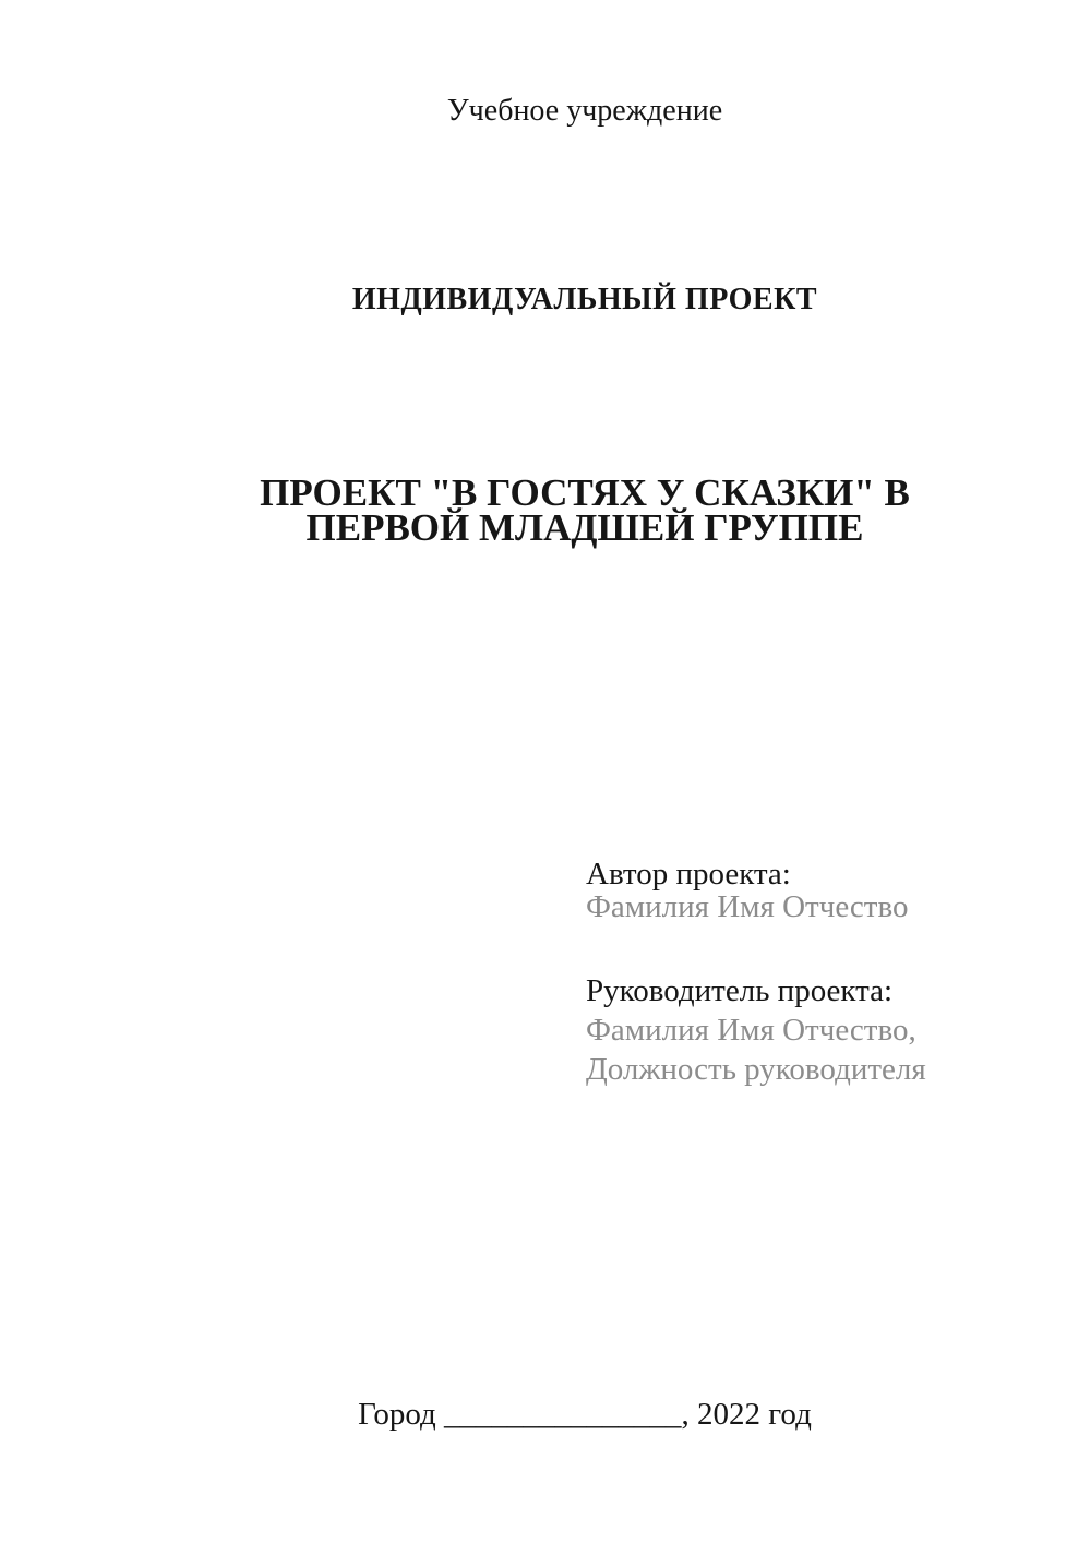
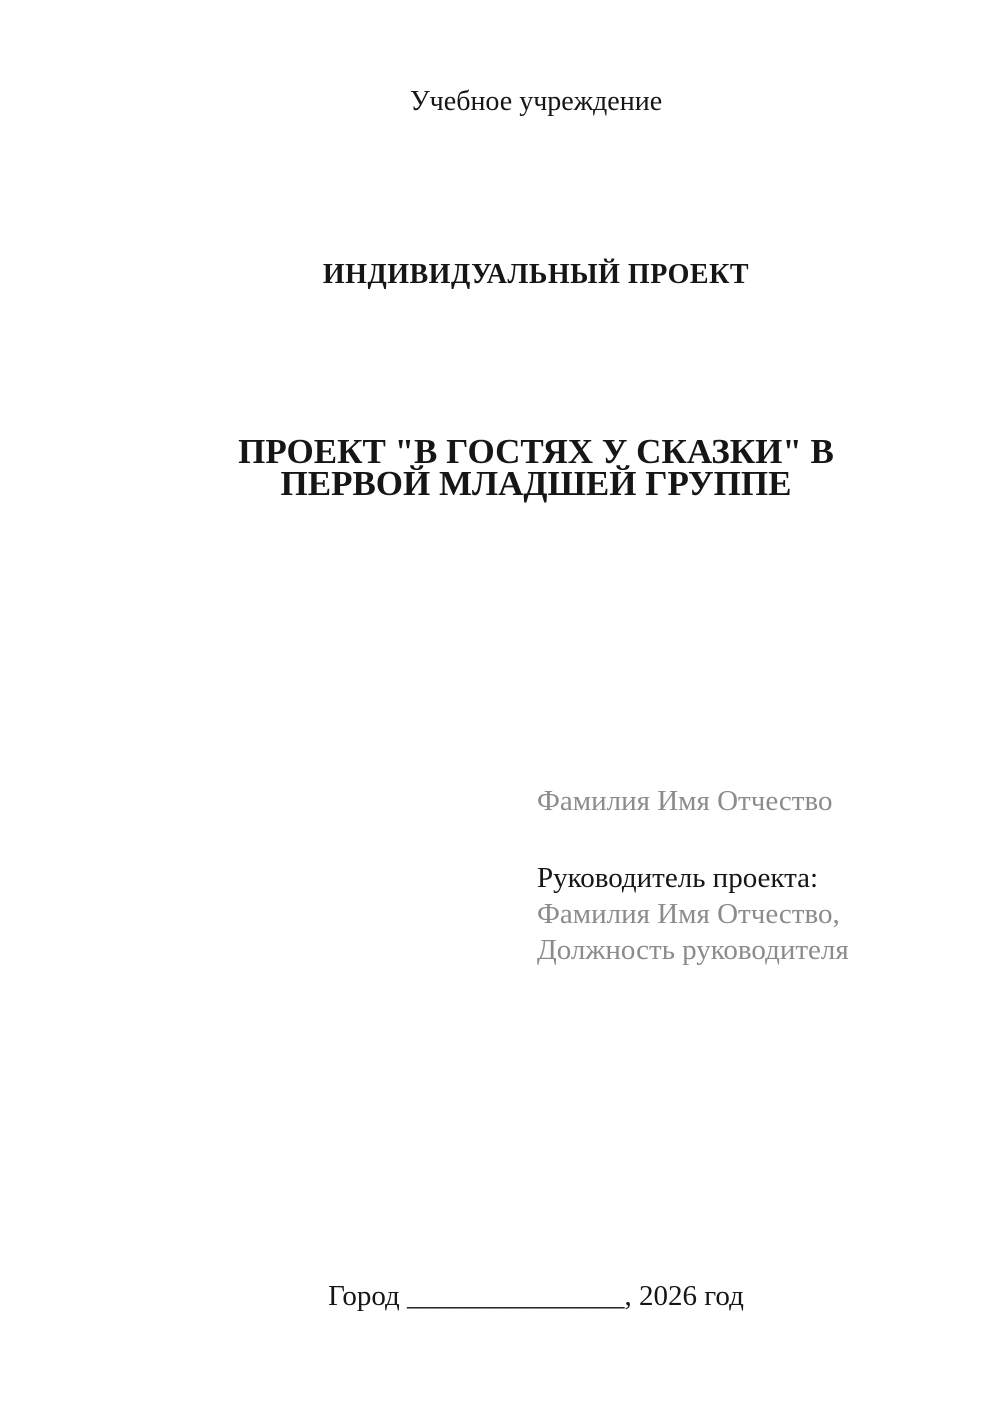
  Учебное учреждение
  ИНДИВИДУАЛЬНЫЙ ПРОЕКТ
  ПРОЕКТ "В ГОСТЯХ У СКАЗКИ" В
  ПЕРВОЙ МЛАДШЕЙ ГРУППЕ
- Автор проекта:
  Фамилия Имя Отчество
  Руководитель проекта:
  Фамилия Имя Отчество,
  Должность руководителя
- Город _______________, 2022 год
+ Город _______________, 2026 год
